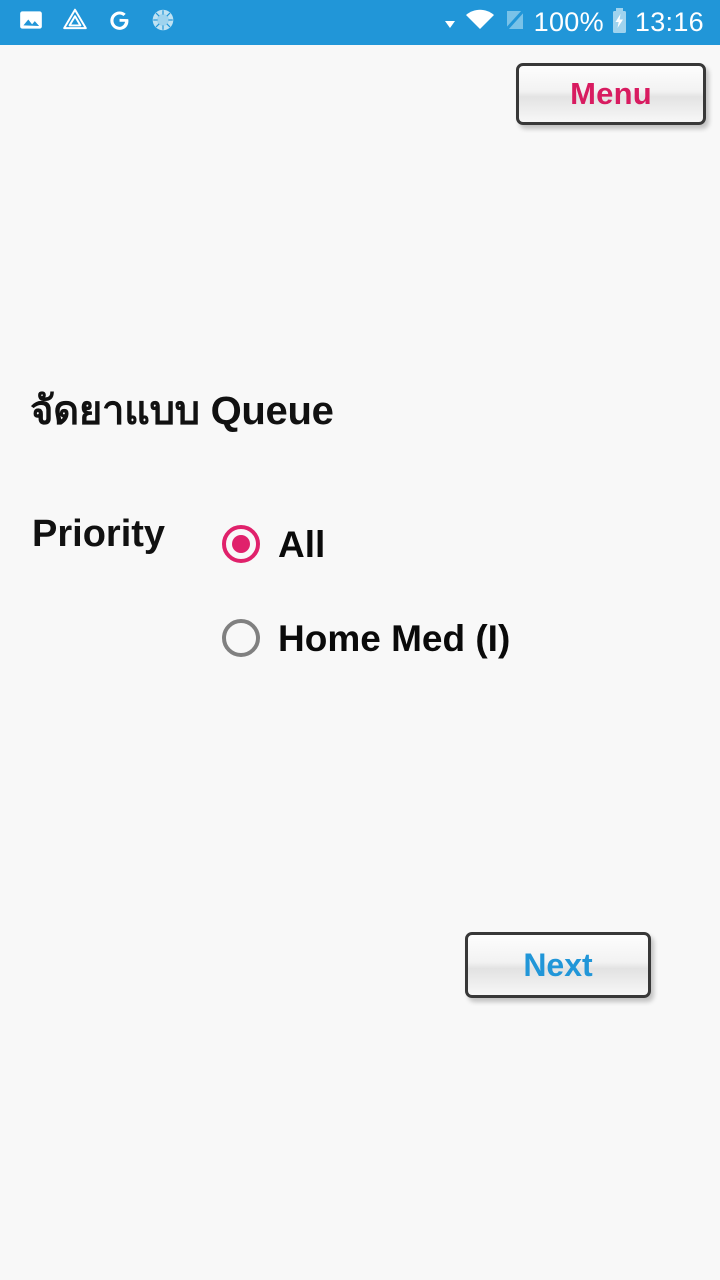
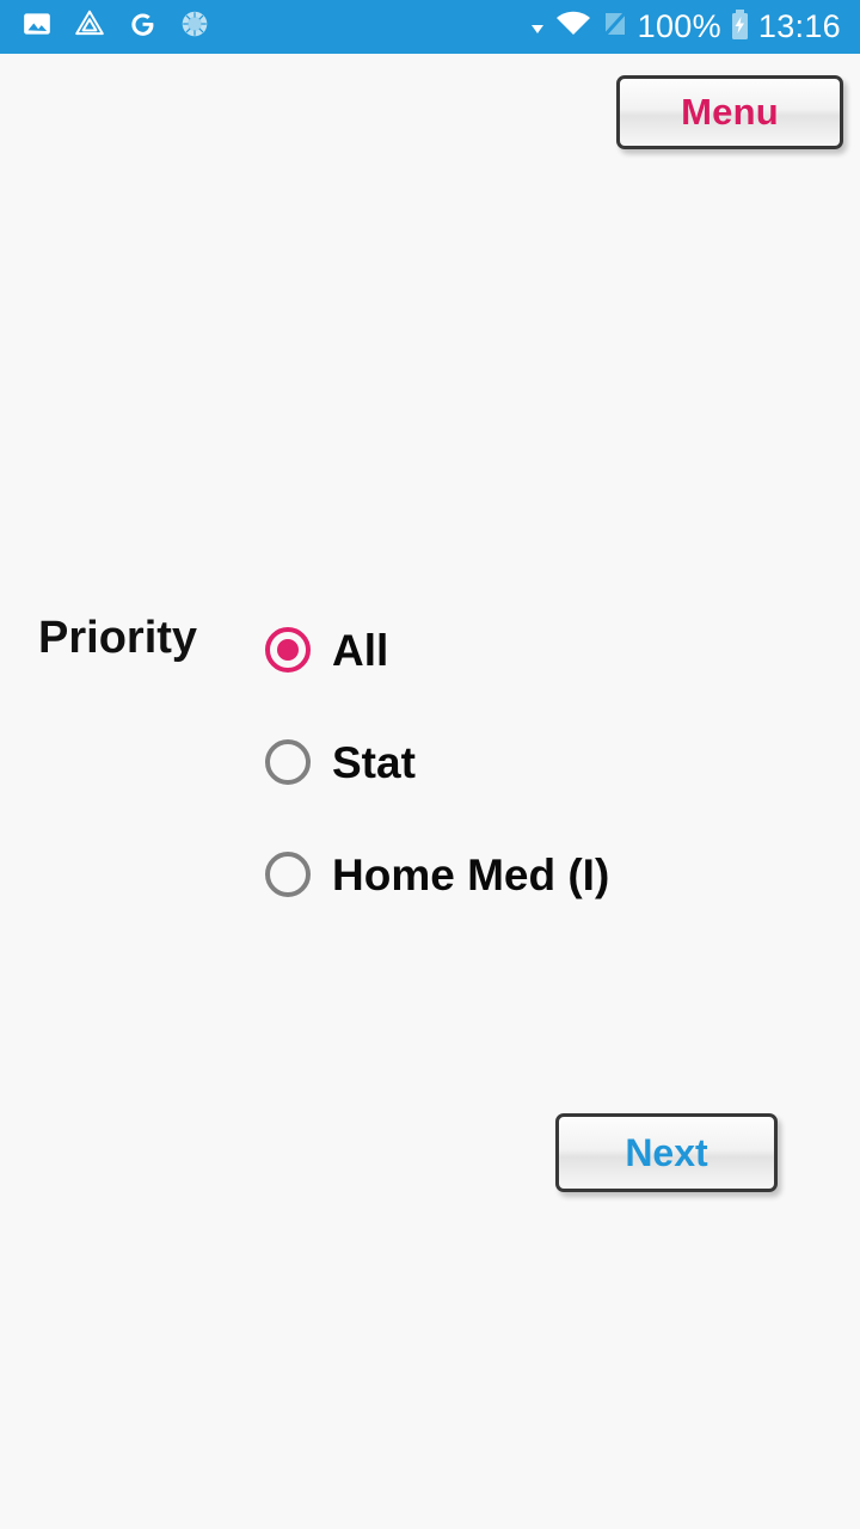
  100%
  13:16
  Menu
- จัดยาแบบ Queue
  Priority
  All
+ Stat
  Home Med (I)
  Next
